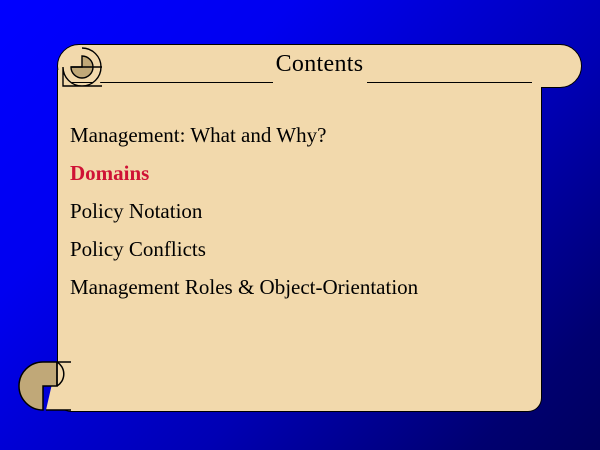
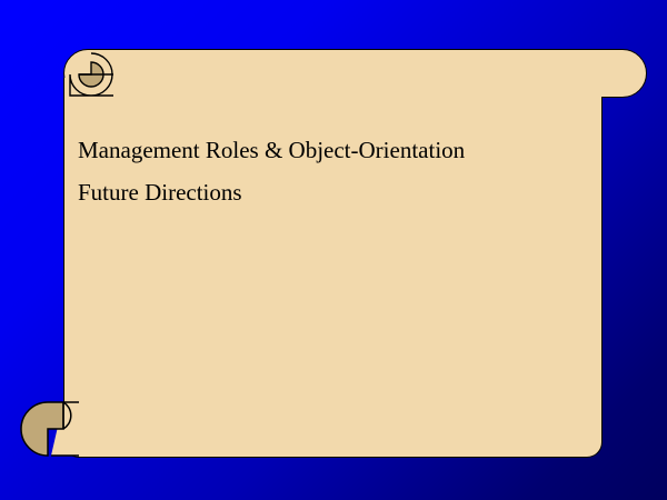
- Contents
- Management: What and Why?
- Domains
- Policy Notation
- Policy Conflicts
  Management Roles & Object-Orientation
+ Future Directions
